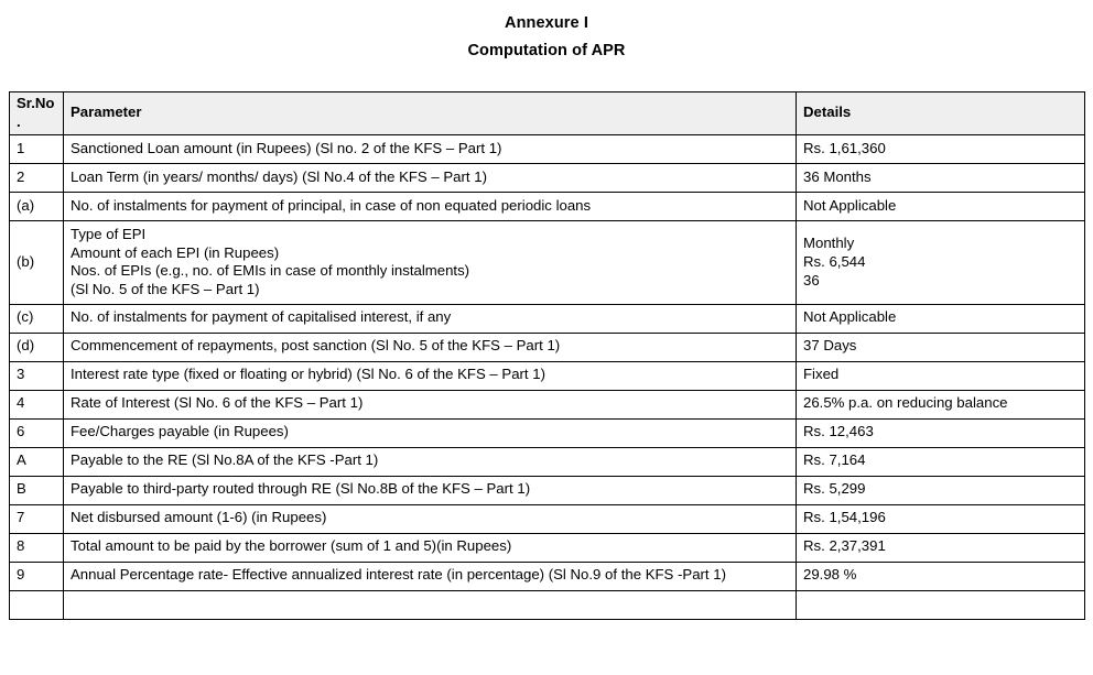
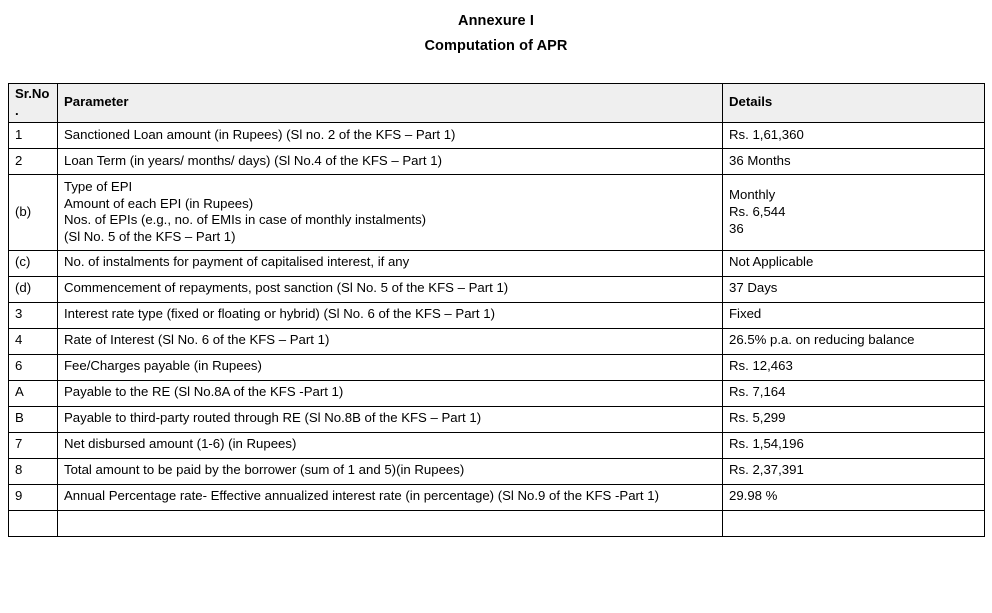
  Annexure I
  Computation of APR
  Sr.No.	Parameter	Details
  1	Sanctioned Loan amount (in Rupees) (Sl no. 2 of the KFS – Part 1)	Rs. 1,61,360
  2	Loan Term (in years/ months/ days) (Sl No.4 of the KFS – Part 1)	36 Months
- (a)	No. of instalments for payment of principal, in case of non equated periodic loans	Not Applicable
  (b)	Type of EPI Amount of each EPI (in Rupees) Nos. of EPIs (e.g., no. of EMIs in case of monthly instalments) (Sl No. 5 of the KFS – Part 1)	Monthly Rs. 6,544 36
  (c)	No. of instalments for payment of capitalised interest, if any	Not Applicable
  (d)	Commencement of repayments, post sanction (Sl No. 5 of the KFS – Part 1)	37 Days
  3	Interest rate type (fixed or floating or hybrid) (Sl No. 6 of the KFS – Part 1)	Fixed
  4	Rate of Interest (Sl No. 6 of the KFS – Part 1)	26.5% p.a. on reducing balance
  6	Fee/Charges payable (in Rupees)	Rs. 12,463
  A	Payable to the RE (Sl No.8A of the KFS -Part 1)	Rs. 7,164
  B	Payable to third-party routed through RE (Sl No.8B of the KFS – Part 1)	Rs. 5,299
  7	Net disbursed amount (1-6) (in Rupees)	Rs. 1,54,196
  8	Total amount to be paid by the borrower (sum of 1 and 5)(in Rupees)	Rs. 2,37,391
  9	Annual Percentage rate- Effective annualized interest rate (in percentage) (Sl No.9 of the KFS -Part 1)	29.98 %
